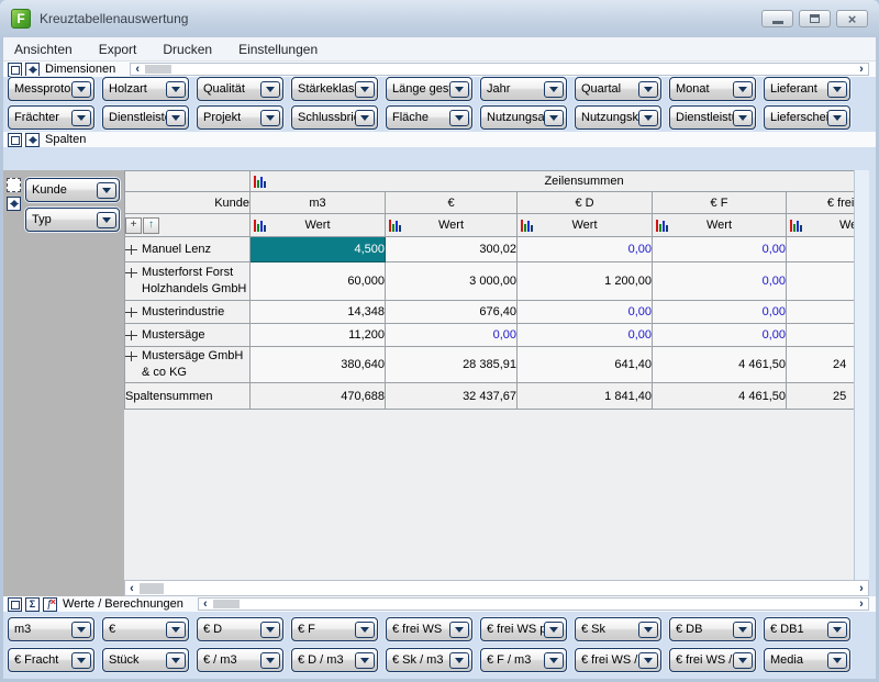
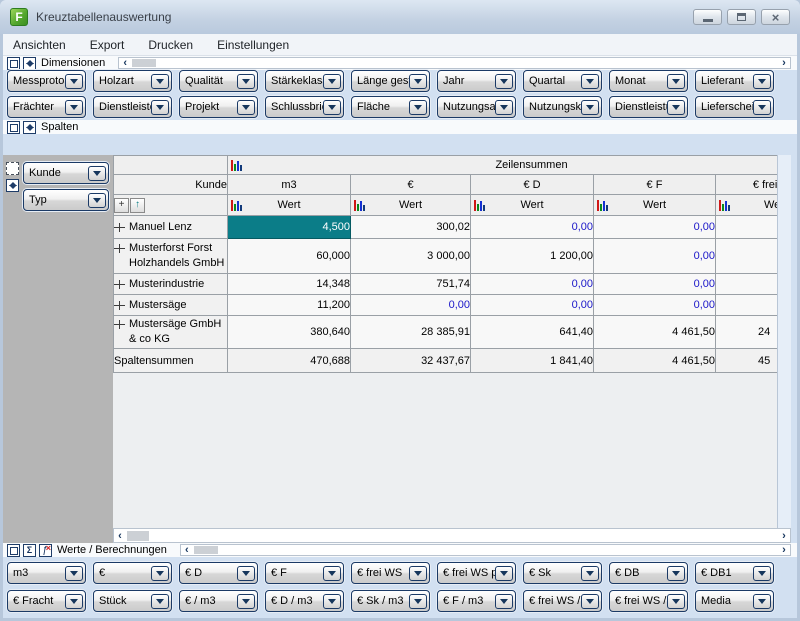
  F
  Kreuztabellenauswertung
  ×
  Ansichten
  Export
  Drucken
  Einstellungen
  Dimensionen
  ‹
  ›
  Messproto
  Holzart
  Qualität
  Stärkeklas
  Länge ges
  Jahr
  Quartal
  Monat
  Lieferant
  Frächter
  Dienstleist
  Projekt
  Schlussbri
  Fläche
  Nutzungsa
  Nutzungsk
  Dienstleist
  Liefersche
  Spalten
  Kunde
  Typ
  	Zeilensummen
  Kunde	m3	€	€ D	€ F	€ frei
  + ↑	Wert	Wert	Wert	Wert	W
  Manuel Lenz	4,500	300,02	0,00	0,00
  Musterforst Forst Holzhandels GmbH	60,000	3 000,00	1 200,00	0,00
- Musterindustrie	14,348	676,40	0,00	0,00
+ Musterindustrie	14,348	751,74	0,00	0,00
  Mustersäge	11,200	0,00	0,00	0,00
  Mustersäge GmbH & co KG	380,640	28 385,91	641,40	4 461,50	24
- Spaltensummen	470,688	32 437,67	1 841,40	4 461,50	25
+ Spaltensummen	470,688	32 437,67	1 841,40	4 461,50	45
  ‹
  ›
  Σ
  ƒ
  Werte / Berechnungen
  ‹
  ›
  m3
  €
  € D
  € F
  € frei WS
  € frei WS
  € Sk
  € DB
  € DB1
  € Fracht
  Stück
  € / m3
  € D / m3
  € Sk / m3
  € F / m3
  € frei WS /
  € frei WS /
  Media
